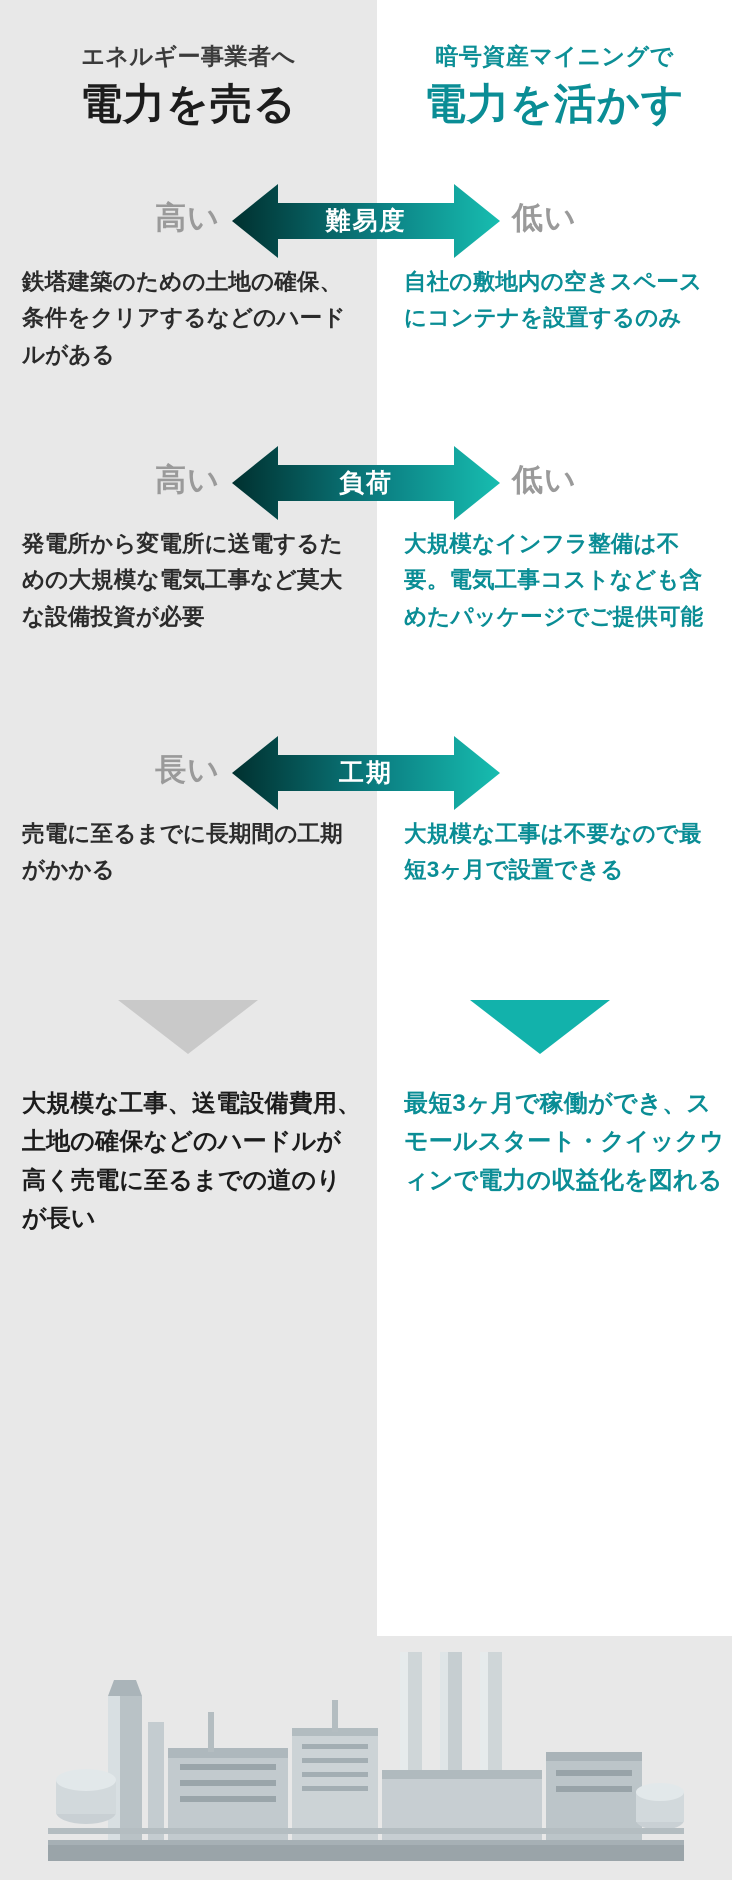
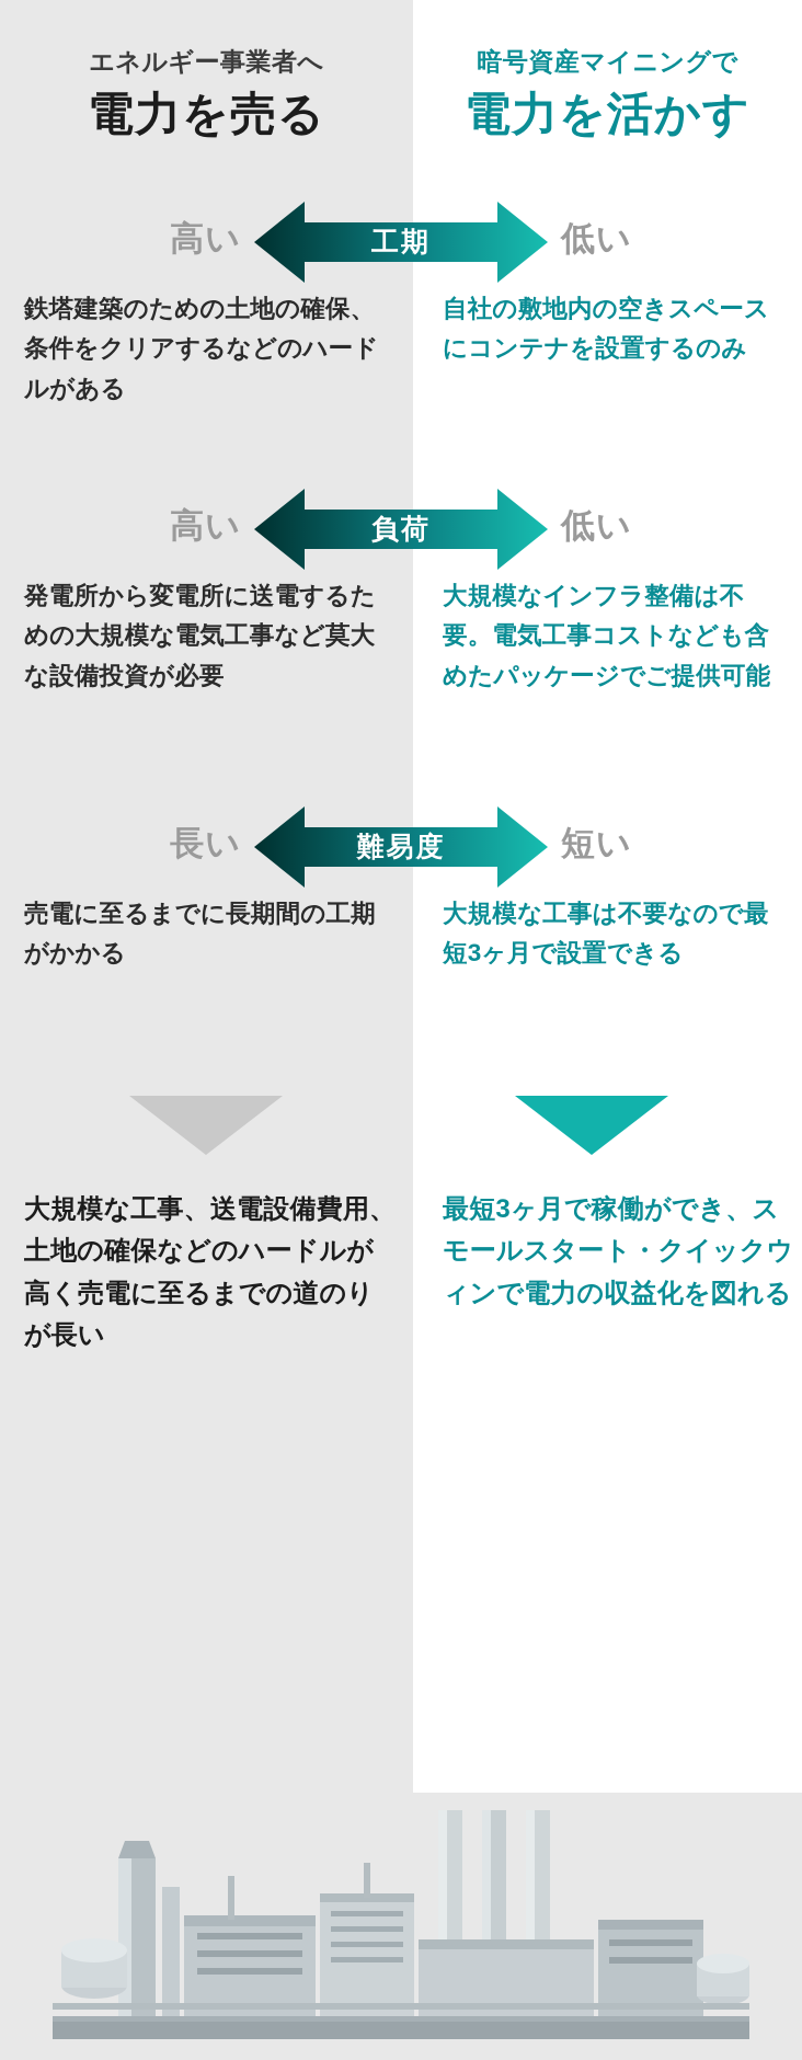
  エネルギー事業者へ
  電力を売る
  暗号資産マイニングで
  電力を活かす
  高い
  低い
- 難易度
+ 工期
  鉄塔建築のための土地の確保、条件をクリアするなどのハードルがある
  自社の敷地内の空きスペースにコンテナを設置するのみ
  高い
  低い
  負荷
  発電所から変電所に送電するための大規模な電気工事など莫大な設備投資が必要
  大規模なインフラ整備は不要。電気工事コストなども含めたパッケージでご提供可能
  長い
+ 短い
- 工期
+ 難易度
  売電に至るまでに長期間の工期がかかる
  大規模な工事は不要なので最短3ヶ月で設置できる
  大規模な工事、送電設備費用、土地の確保などのハードルが高く売電に至るまでの道のりが長い
  最短3ヶ月で稼働ができ、スモールスタート・クイックウィンで電力の収益化を図れる
